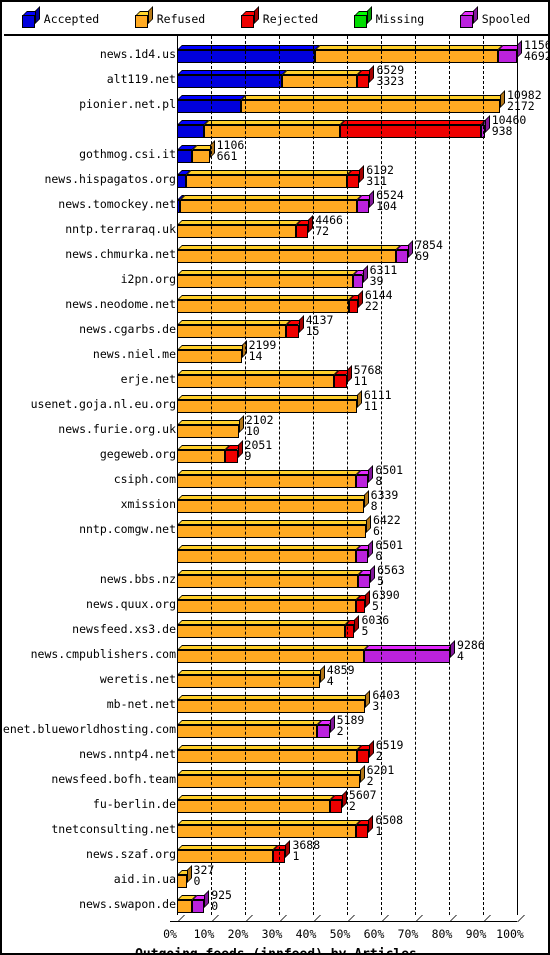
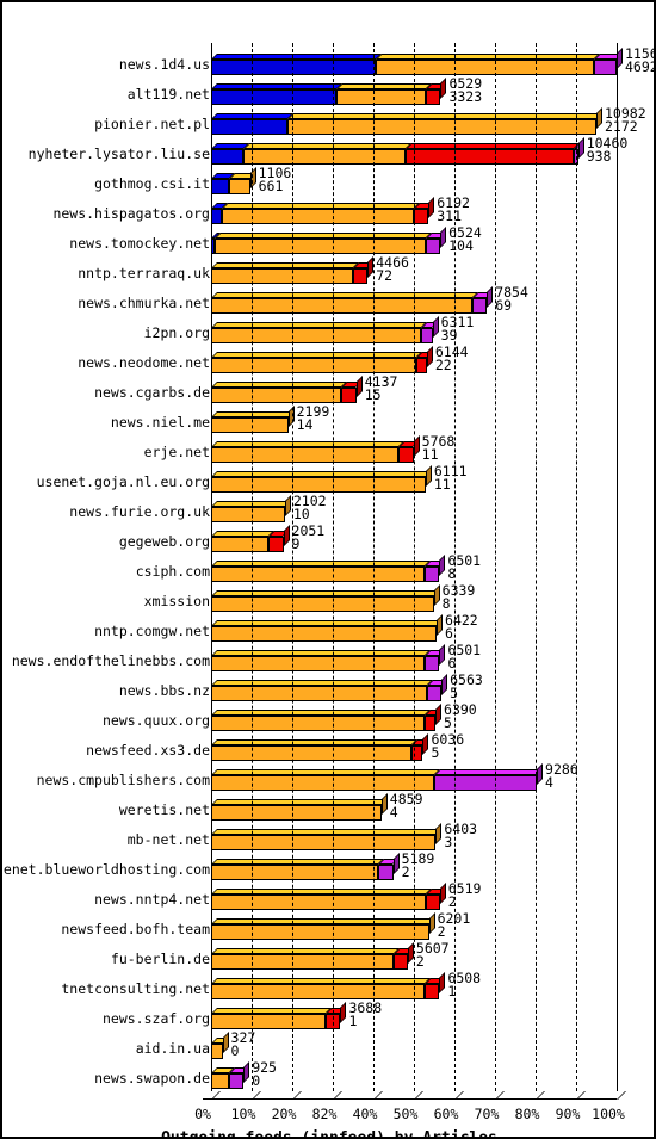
- Accepted
- Refused
- Rejected
- Missing
- Spooled
  news.1d4.us
  469
  alt119.net
  6529
  3323
  pionier.net.pl
  10982
  2172
+ nyheter.lysator.liu.se
  10460
  938
  gothmog.csi.it
  1106
  661
  news.hispagatos.org
  6192
  311
  news.tomockey.net
  6524
  104
  nntp.terraraq.uk
  4466
  72
  news.chmurka.net
  7854
  69
  i2pn.org
  6311
  39
  news.neodome.net
  6144
  22
  news.cgarbs.de
  4137
  15
  news.niel.me
  2199
  14
  erje.net
  5768
  11
  usenet.goja.nl.eu.org
  6111
  11
  news.furie.org.uk
  2102
  10
  gegeweb.org
  2051
  9
  csiph.com
  6501
  8
  xmission
  6339
  8
  nntp.comgw.net
  6422
  6
+ news.endofthelinebbs.com
  6501
  6
  news.bbs.nz
  6563
  5
  news.quux.org
  6390
  5
  newsfeed.xs3.de
  6036
  5
  news.cmpublishers.com
  9286
  4
  weretis.net
  4859
  4
  mb-net.net
  6403
  3
  enet.blueworldhosting.com
  5189
  2
  news.nntp4.net
  6519
  2
  newsfeed.bofh.team
  6201
  2
  fu-berlin.de
  5607
  2
  tnetconsulting.net
  6508
  1
  news.szaf.org
  3688
  1
  aid.in.ua
  327
  0
  news.swapon.de
  925
  0
  0%
  10%
  20%
- 30%
+ 82%
  40%
  50%
  60%
  70%
  80%
  90%
  100%
